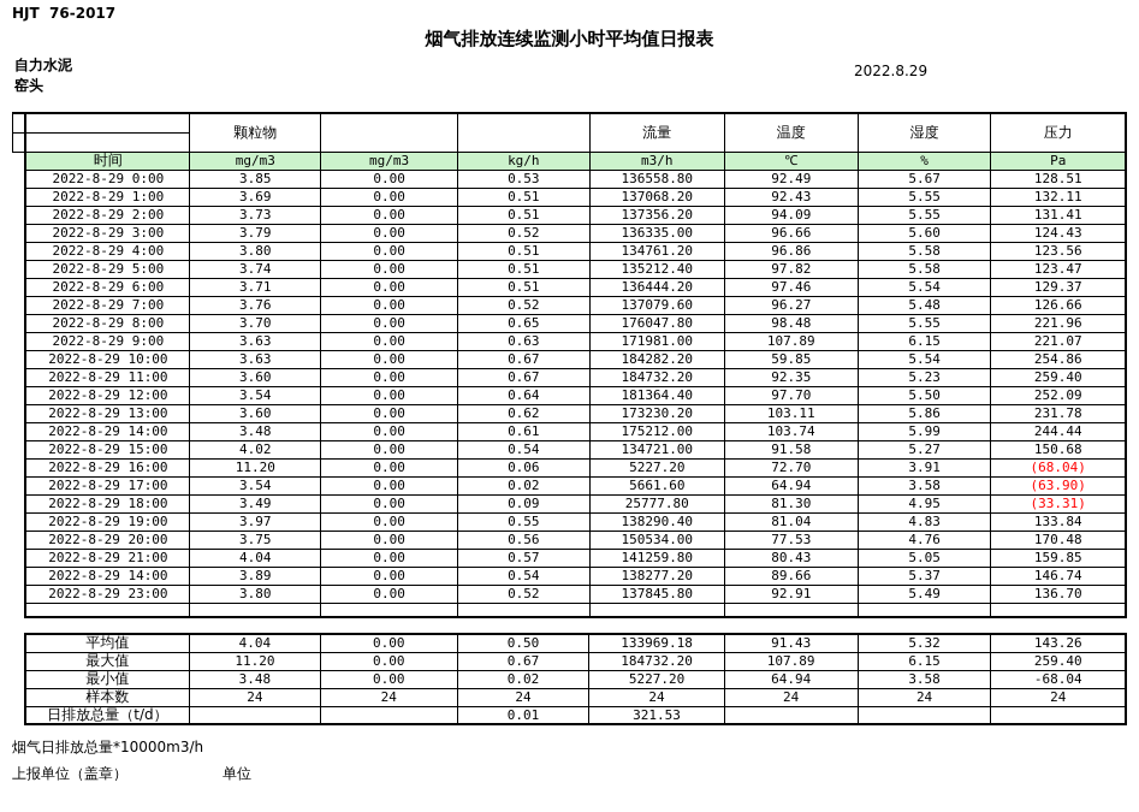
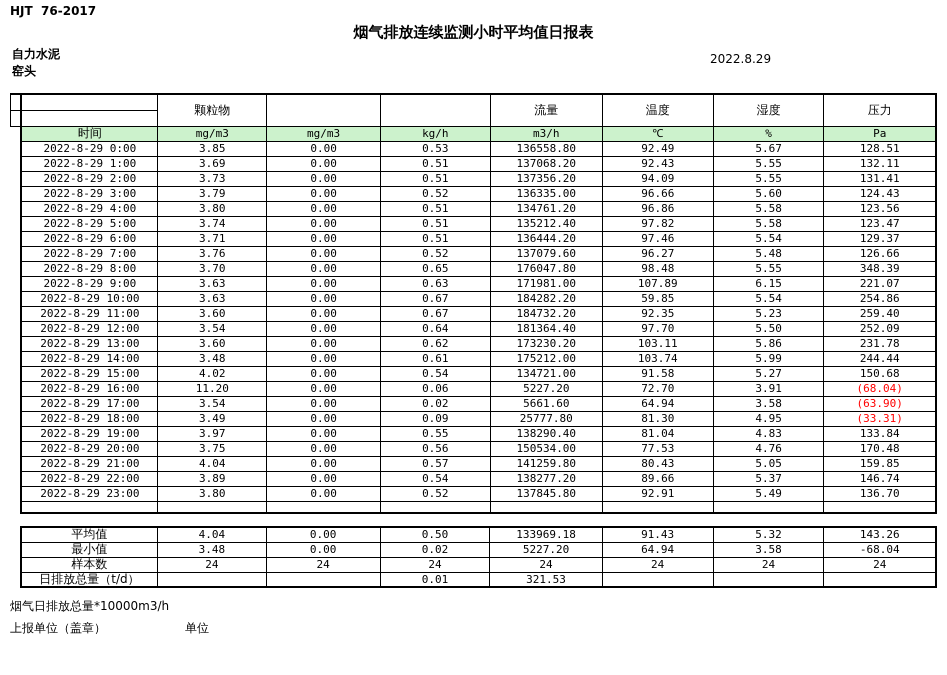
  HJT 76-2017
  烟气排放连续监测小时平均值日报表
  自力水泥
  窑头
  2022.8.29
  		颗粒物			流量	温度	湿度	压力
  	时间	mg/m3	mg/m3	kg/h	m3/h	℃	%	Pa
  	2022-8-29 0:00	3.85	0.00	0.53	136558.80	92.49	5.67	128.51
  	2022-8-29 1:00	3.69	0.00	0.51	137068.20	92.43	5.55	132.11
  	2022-8-29 2:00	3.73	0.00	0.51	137356.20	94.09	5.55	131.41
  	2022-8-29 3:00	3.79	0.00	0.52	136335.00	96.66	5.60	124.43
  	2022-8-29 4:00	3.80	0.00	0.51	134761.20	96.86	5.58	123.56
  	2022-8-29 5:00	3.74	0.00	0.51	135212.40	97.82	5.58	123.47
  	2022-8-29 6:00	3.71	0.00	0.51	136444.20	97.46	5.54	129.37
  	2022-8-29 7:00	3.76	0.00	0.52	137079.60	96.27	5.48	126.66
- 	2022-8-29 8:00	3.70	0.00	0.65	176047.80	98.48	5.55	221.96
+ 	2022-8-29 8:00	3.70	0.00	0.65	176047.80	98.48	5.55	348.39
  	2022-8-29 9:00	3.63	0.00	0.63	171981.00	107.89	6.15	221.07
  	2022-8-29 10:00	3.63	0.00	0.67	184282.20	59.85	5.54	254.86
  	2022-8-29 11:00	3.60	0.00	0.67	184732.20	92.35	5.23	259.40
  	2022-8-29 12:00	3.54	0.00	0.64	181364.40	97.70	5.50	252.09
  	2022-8-29 13:00	3.60	0.00	0.62	173230.20	103.11	5.86	231.78
  	2022-8-29 14:00	3.48	0.00	0.61	175212.00	103.74	5.99	244.44
  	2022-8-29 15:00	4.02	0.00	0.54	134721.00	91.58	5.27	150.68
  	2022-8-29 16:00	11.20	0.00	0.06	5227.20	72.70	3.91	(68.04)
  	2022-8-29 17:00	3.54	0.00	0.02	5661.60	64.94	3.58	(63.90)
  	2022-8-29 18:00	3.49	0.00	0.09	25777.80	81.30	4.95	(33.31)
  	2022-8-29 19:00	3.97	0.00	0.55	138290.40	81.04	4.83	133.84
  	2022-8-29 20:00	3.75	0.00	0.56	150534.00	77.53	4.76	170.48
  	2022-8-29 21:00	4.04	0.00	0.57	141259.80	80.43	5.05	159.85
- 	2022-8-29 14:00	3.89	0.00	0.54	138277.20	89.66	5.37	146.74
+ 	2022-8-29 22:00	3.89	0.00	0.54	138277.20	89.66	5.37	146.74
  	2022-8-29 23:00	3.80	0.00	0.52	137845.80	92.91	5.49	136.70
  	平均值	4.04	0.00	0.50	133969.18	91.43	5.32	143.26
- 	最大值	11.20	0.00	0.67	184732.20	107.89	6.15	259.40
  	最小值	3.48	0.00	0.02	5227.20	64.94	3.58	-68.04
  	样本数	24	24	24	24	24	24	24
  	日排放总量（t/d）			0.01	321.53
  烟气日排放总量*10000m3/h
  上报单位（盖章）
  单位
